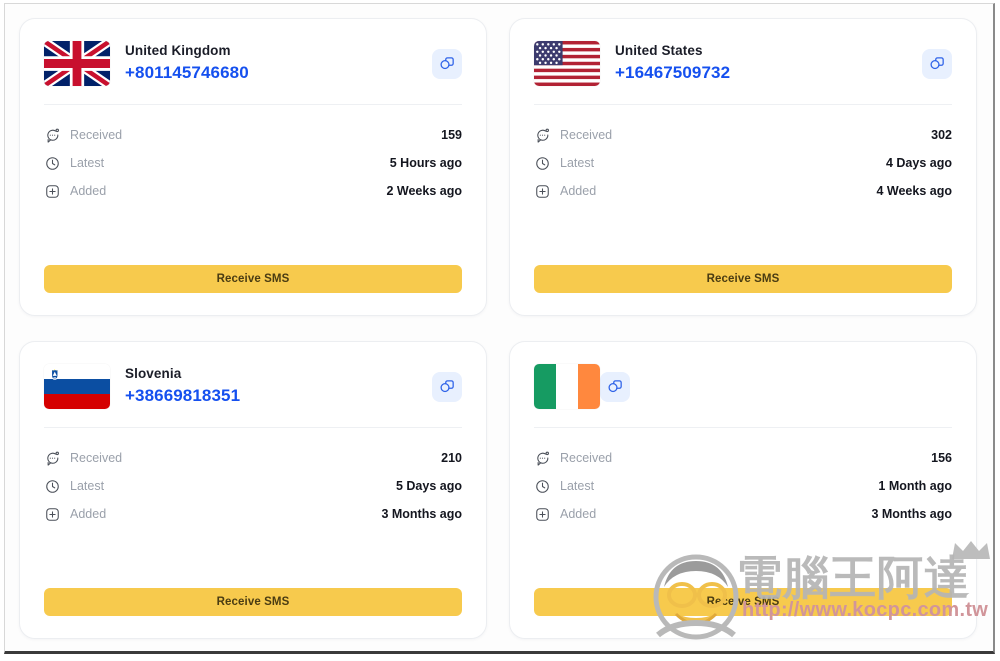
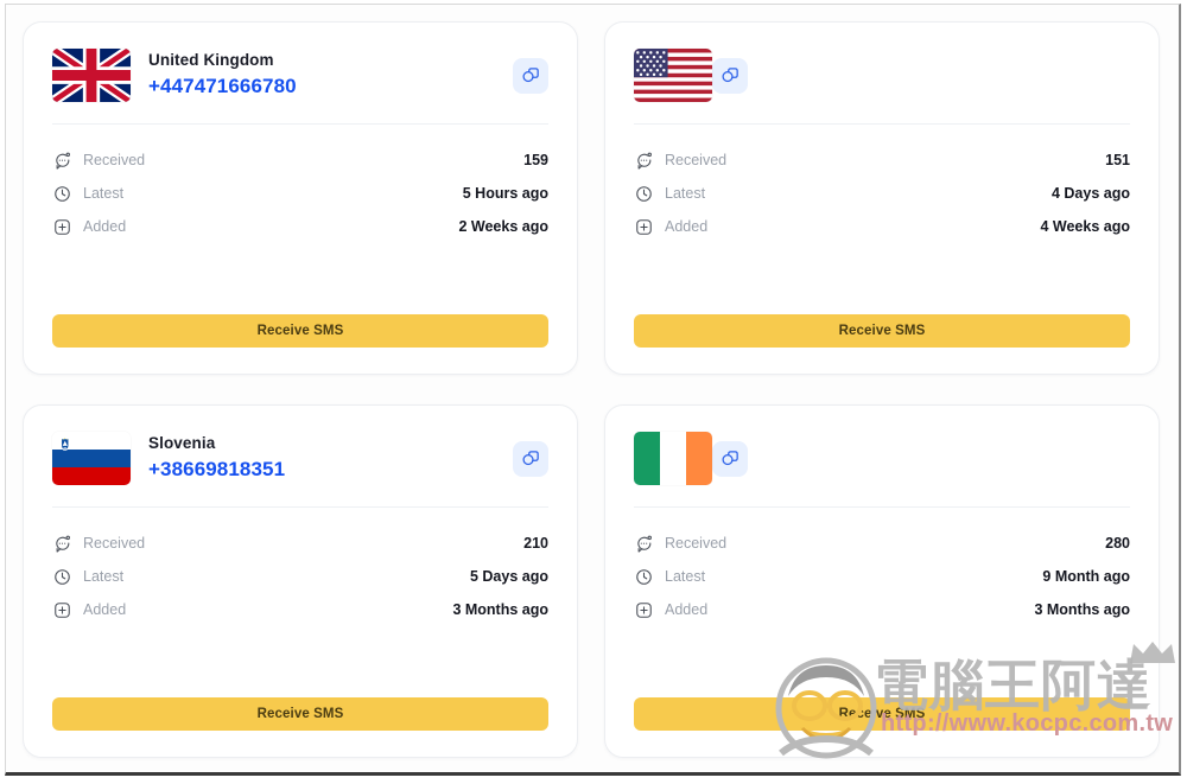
  United Kingdom
- +801145746680
+ +447471666780
  Received
  159
  Latest
  5 Hours ago
  Added
  2 Weeks ago
  Receive SMS
- United States
- +16467509732
  Received
- 302
+ 151
  Latest
  4 Days ago
  Added
  4 Weeks ago
  Receive SMS
  Slovenia
  +38669818351
  Received
  210
  Latest
  5 Days ago
  Added
  3 Months ago
  Receive SMS
  Received
- 156
+ 280
  Latest
- 1 Month ago
+ 9 Month ago
  Added
  3 Months ago
  Receve SMS
  電腦王阿達
  http://www.kocpc.com.tw
